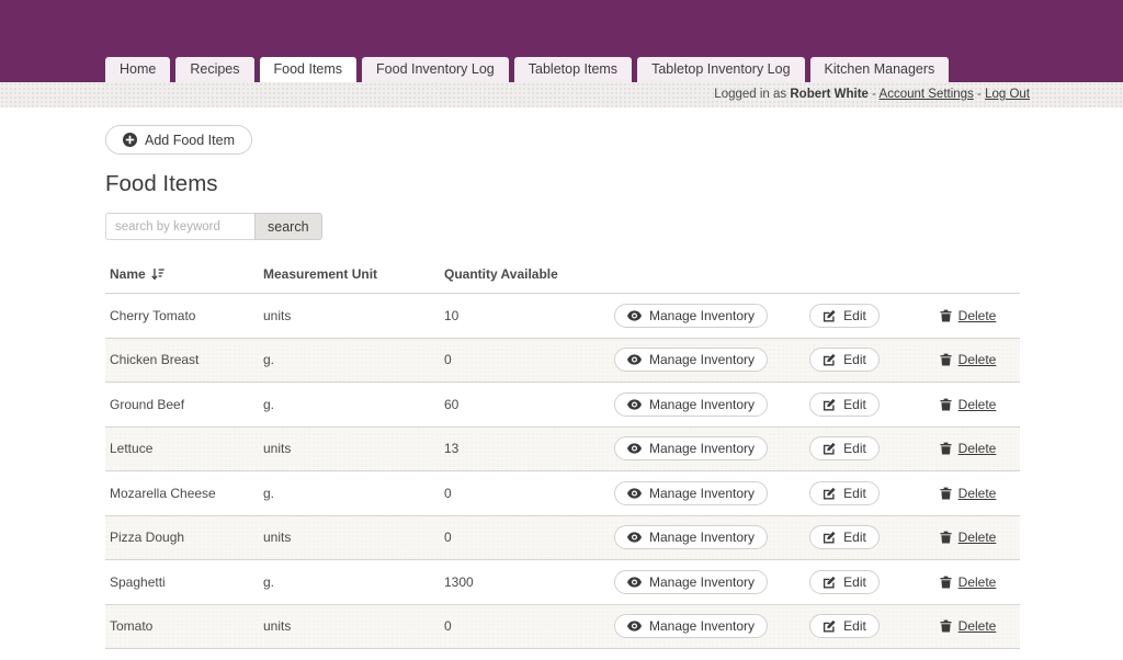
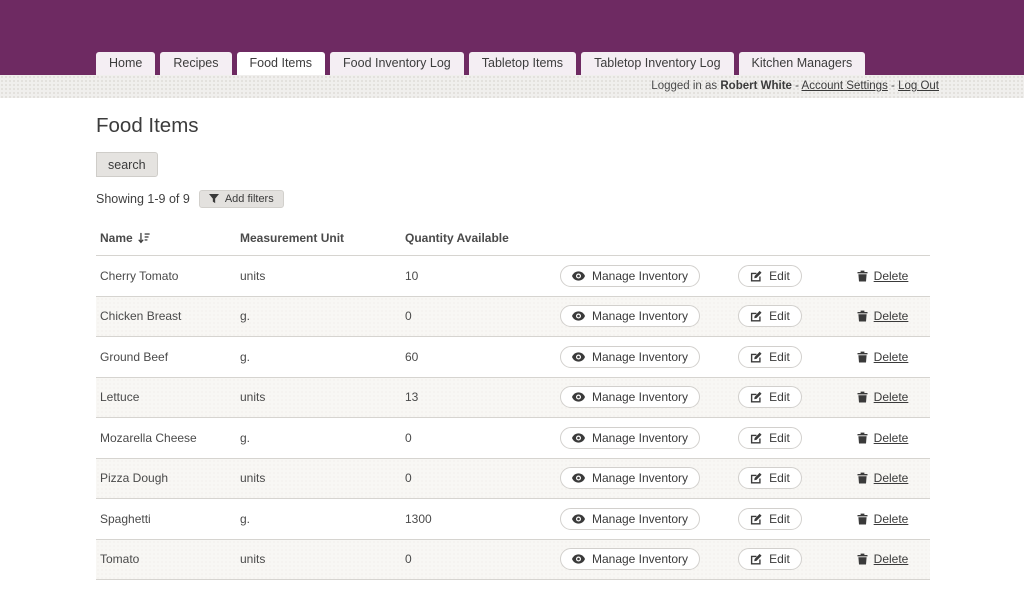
  Home
  Recipes
  Food Items
  Food Inventory Log
  Tabletop Items
  Tabletop Inventory Log
  Kitchen Managers
  Logged in as Robert White - Account Settings - Log Out
- Add Food Item
  Food Items
- search by keyword
  search
+ Showing 1-9 of 9
+ Add filters
  Name
  Measurement Unit
  Quantity Available
  Cherry Tomato
  units
  10
  Manage Inventory
  Edit
  Delete
  Chicken Breast
  g.
  0
  Manage Inventory
  Edit
  Delete
  Ground Beef
  g.
  60
  Manage Inventory
  Edit
  Delete
  Lettuce
  units
  13
  Manage Inventory
  Edit
  Delete
  Mozarella Cheese
  g.
  0
  Manage Inventory
  Edit
  Delete
  Pizza Dough
  units
  0
  Manage Inventory
  Edit
  Delete
  Spaghetti
  g.
  1300
  Manage Inventory
  Edit
  Delete
  Tomato
  units
  0
  Manage Inventory
  Edit
  Delete
